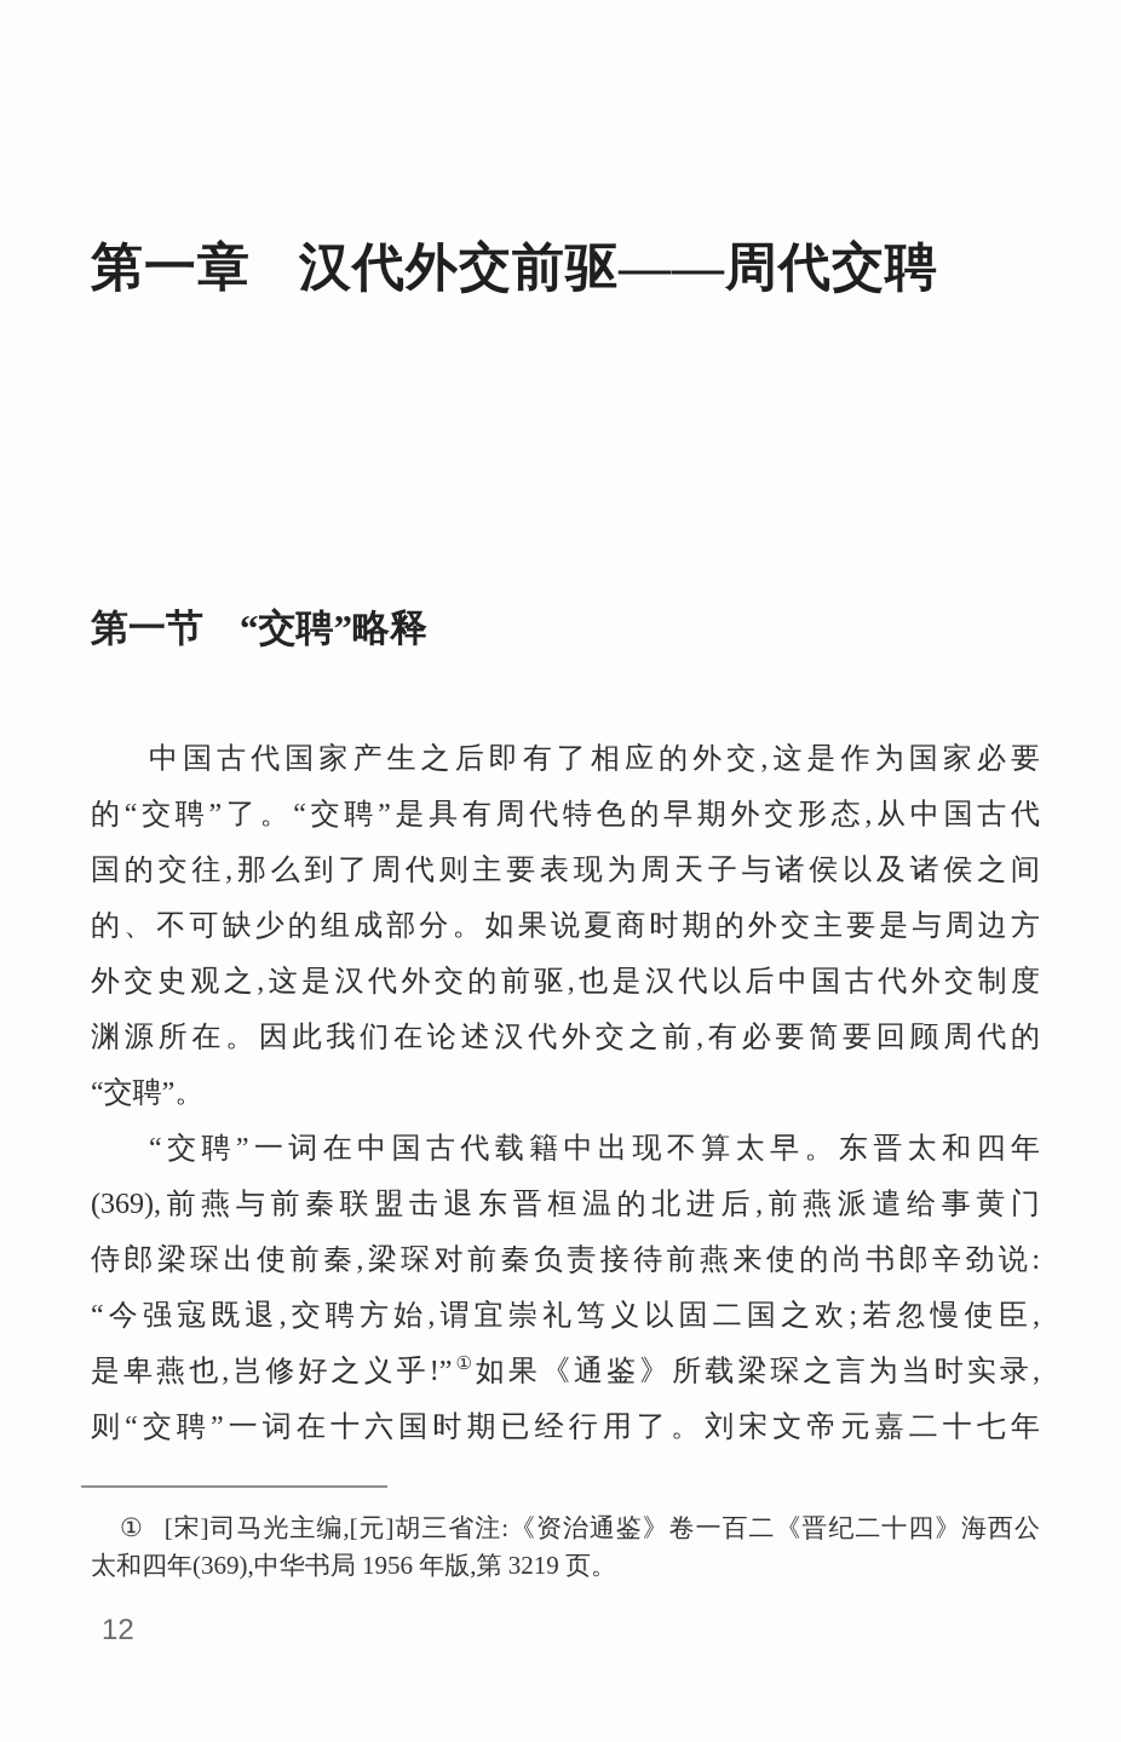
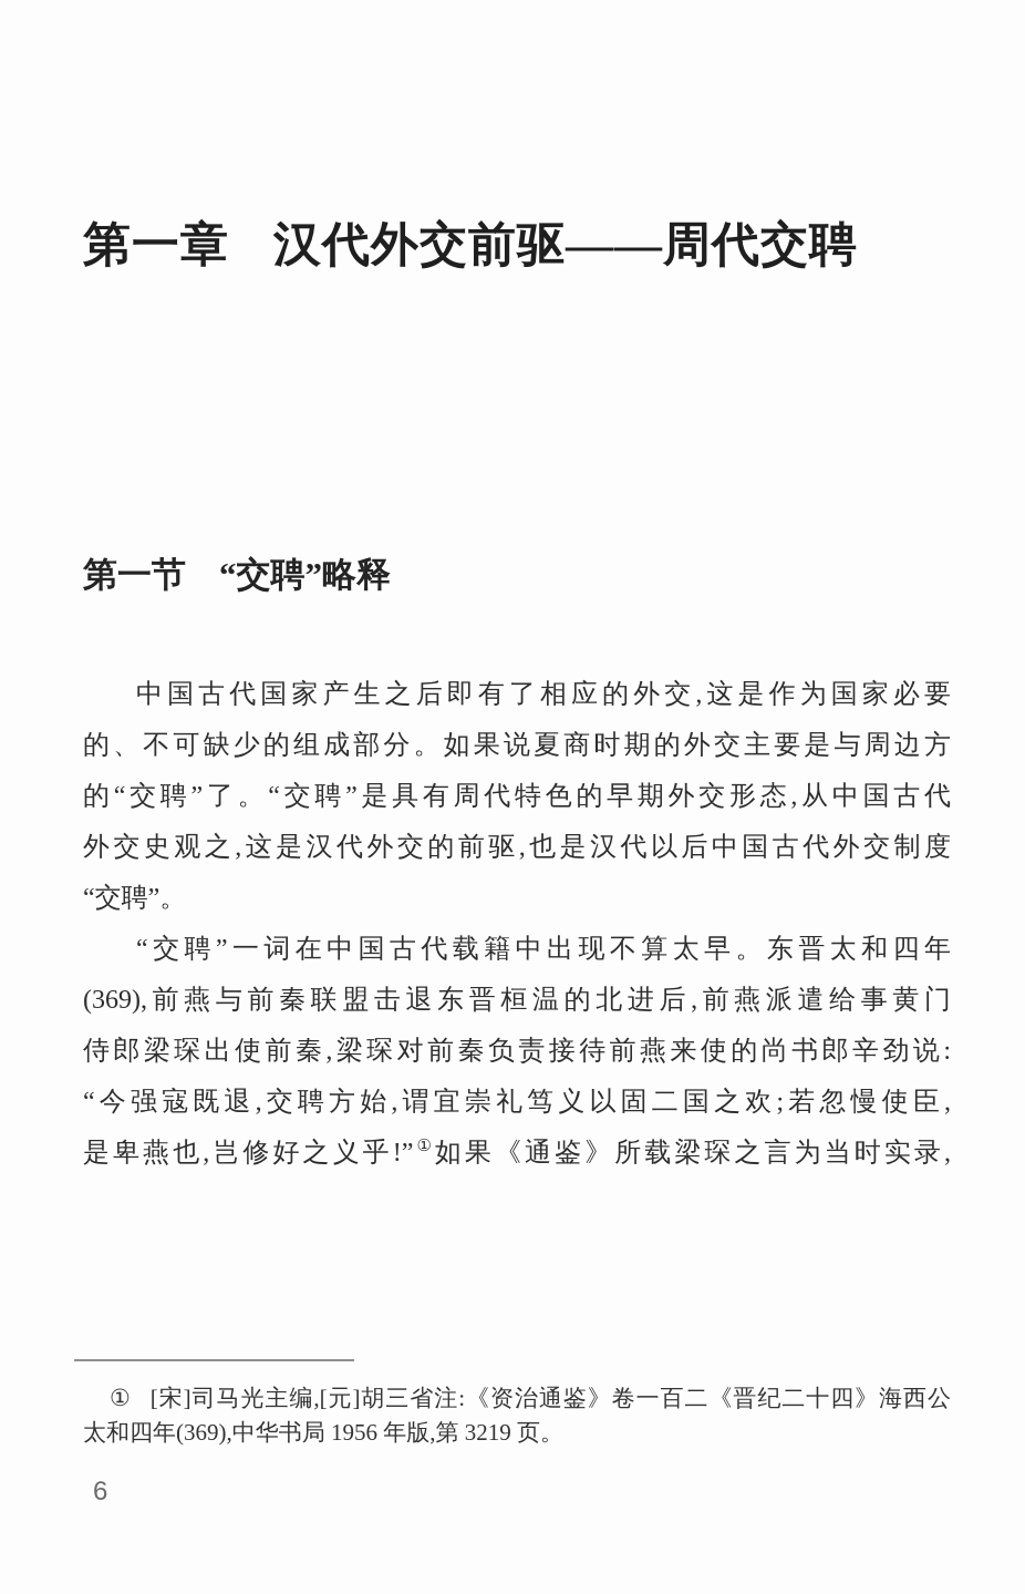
  第一章 汉代外交前驱——周代交聘
  第一节 “交聘”略释
  中国古代国家产生之后即有了相应的外交,这是作为国家必要
- 的“交聘”了。“交聘”是具有周代特色的早期外交形态,从中国古代
+ 的、不可缺少的组成部分。如果说夏商时期的外交主要是与周边方
- 国的交往,那么到了周代则主要表现为周天子与诸侯以及诸侯之间
- 的、不可缺少的组成部分。如果说夏商时期的外交主要是与周边方
+ 的“交聘”了。“交聘”是具有周代特色的早期外交形态,从中国古代
  外交史观之,这是汉代外交的前驱,也是汉代以后中国古代外交制度
- 渊源所在。因此我们在论述汉代外交之前,有必要简要回顾周代的
  “交聘”。
  “交聘”一词在中国古代载籍中出现不算太早。东晋太和四年
  (369),前燕与前秦联盟击退东晋桓温的北进后,前燕派遣给事黄门
  侍郎梁琛出使前秦,梁琛对前秦负责接待前燕来使的尚书郎辛劲说:
  “今强寇既退,交聘方始,谓宜崇礼笃义以固二国之欢;若忽慢使臣,
  是卑燕也,岂修好之义乎!”①如果《通鉴》所载梁琛之言为当时实录,
- 则“交聘”一词在十六国时期已经行用了。刘宋文帝元嘉二十七年
  ① [宋]司马光主编,[元]胡三省注:《资治通鉴》卷一百二《晋纪二十四》海西公
  太和四年(369),中华书局 1956 年版,第 3219 页。
- 12
+ 6
